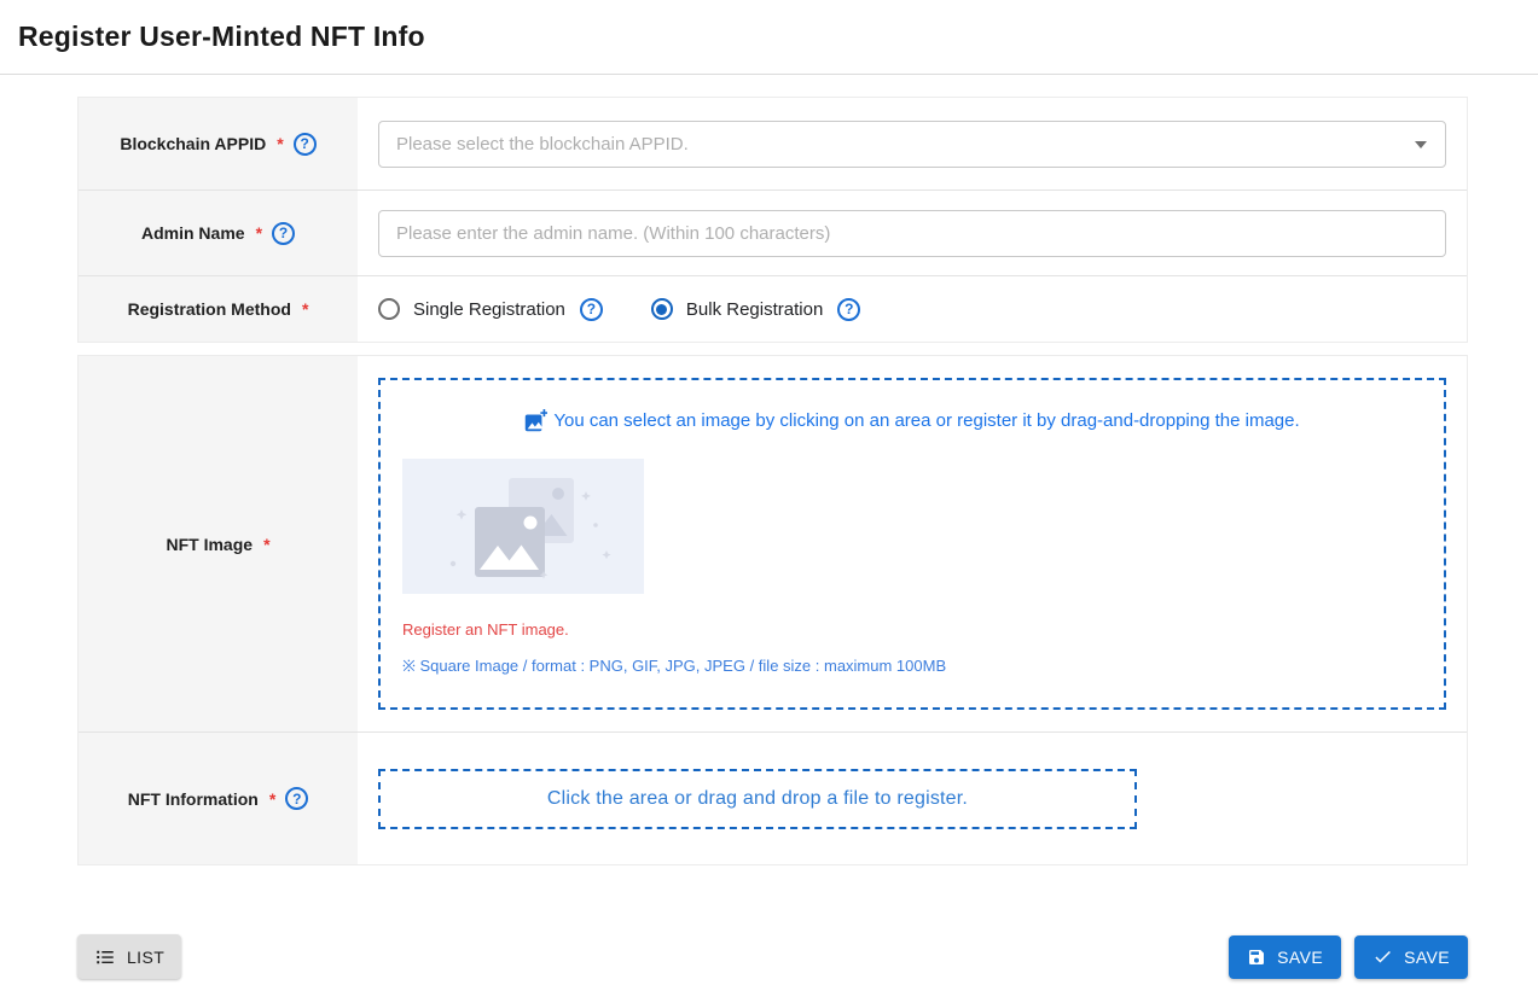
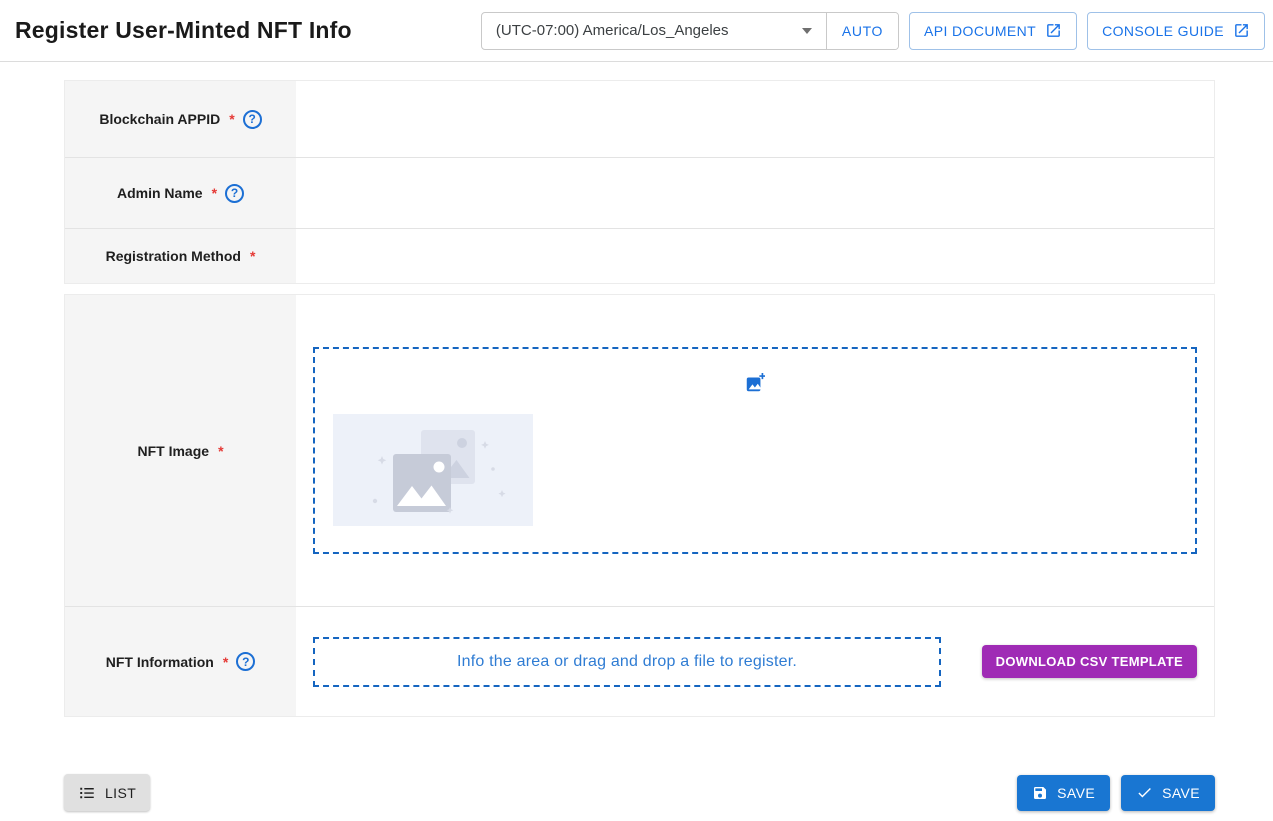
  Register User-Minted NFT Info
+ (UTC-07:00) America/Los_Angeles
+ AUTO
+ API DOCUMENT
+ CONSOLE GUIDE
  Blockchain APPID
  *
- Please select the blockchain APPID.
  Admin Name
  *
- Please enter the admin name. (Within 100 characters)
  Registration Method
  *
- Single Registration
- Bulk Registration
  NFT Image
  *
- You can select an image by clicking on an area or register it by drag-and-dropping the image.
- Register an NFT image.
- ※ Square Image / format : PNG, GIF, JPG, JPEG / file size : maximum 100MB
  NFT Information
  *
- Click the area or drag and drop a file to register.
+ Info the area or drag and drop a file to register.
+ DOWNLOAD CSV TEMPLATE
  LIST
  SAVE
  SAVE
